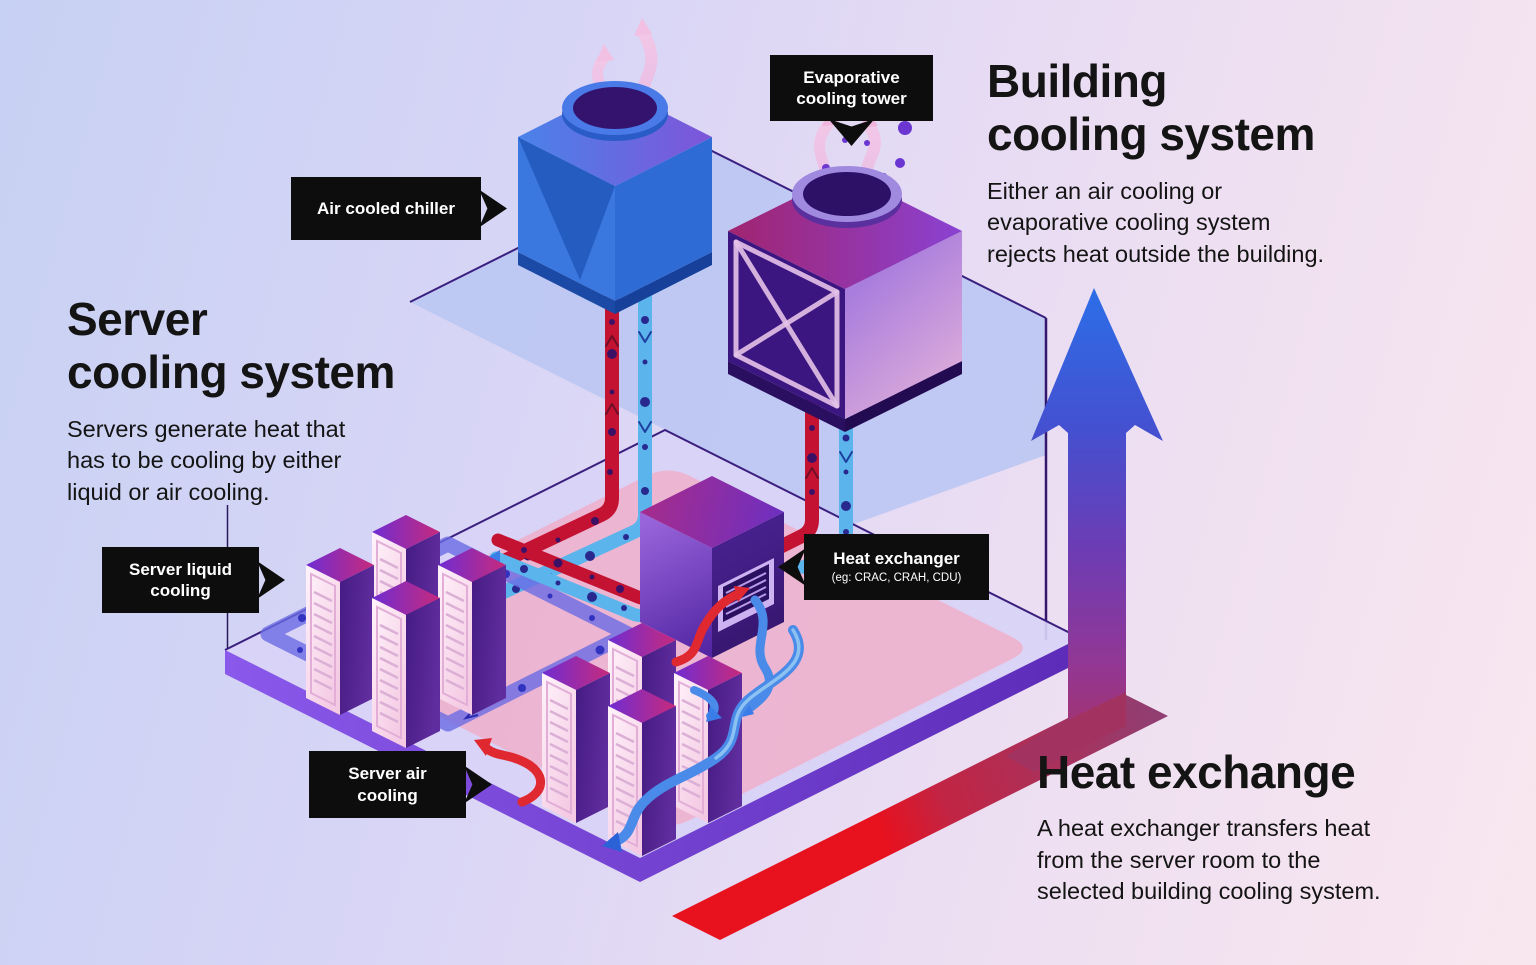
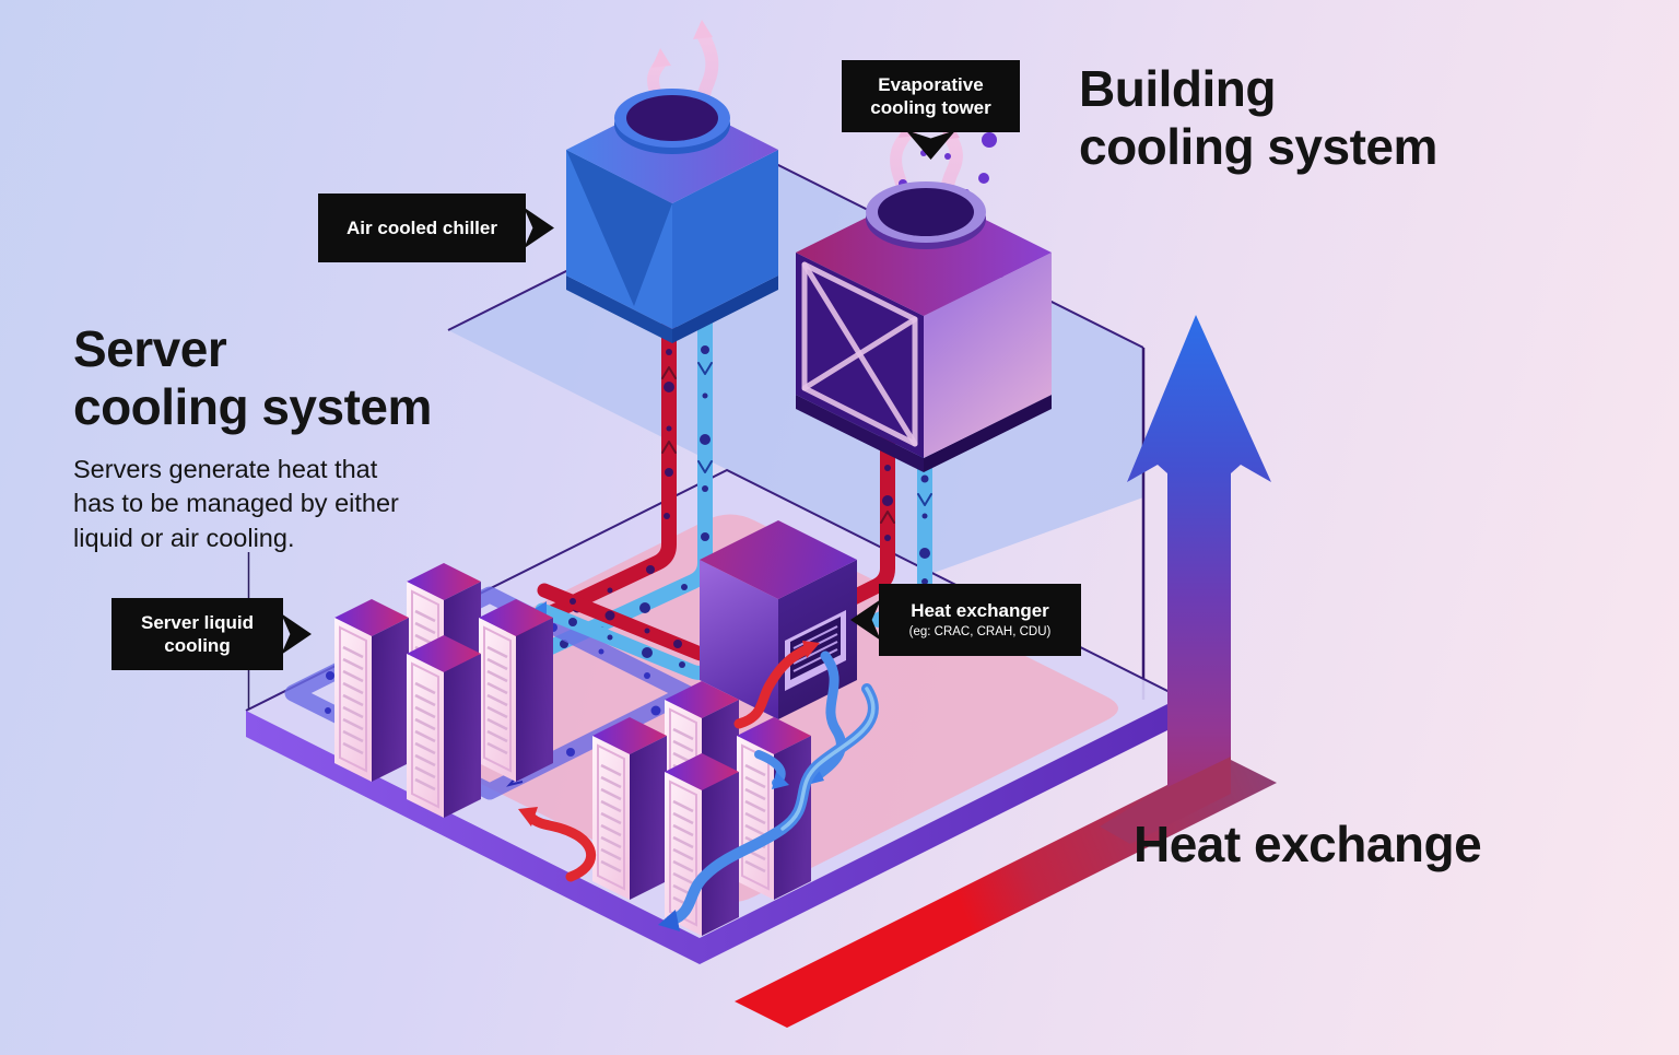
  Server
  cooling system
  Servers generate heat that
- has to be cooling by either
+ has to be managed by either
  liquid or air cooling.
  Building
  cooling system
- Either an air cooling or
- evaporative cooling system
- rejects heat outside the building.
  Heat exchange
- A heat exchanger transfers heat
- from the server room to the
- selected building cooling system.
  Evaporative cooling tower
  Air cooled chiller
  Server liquid cooling
- Server air cooling
  Heat exchanger
  (eg: CRAC, CRAH, CDU)
